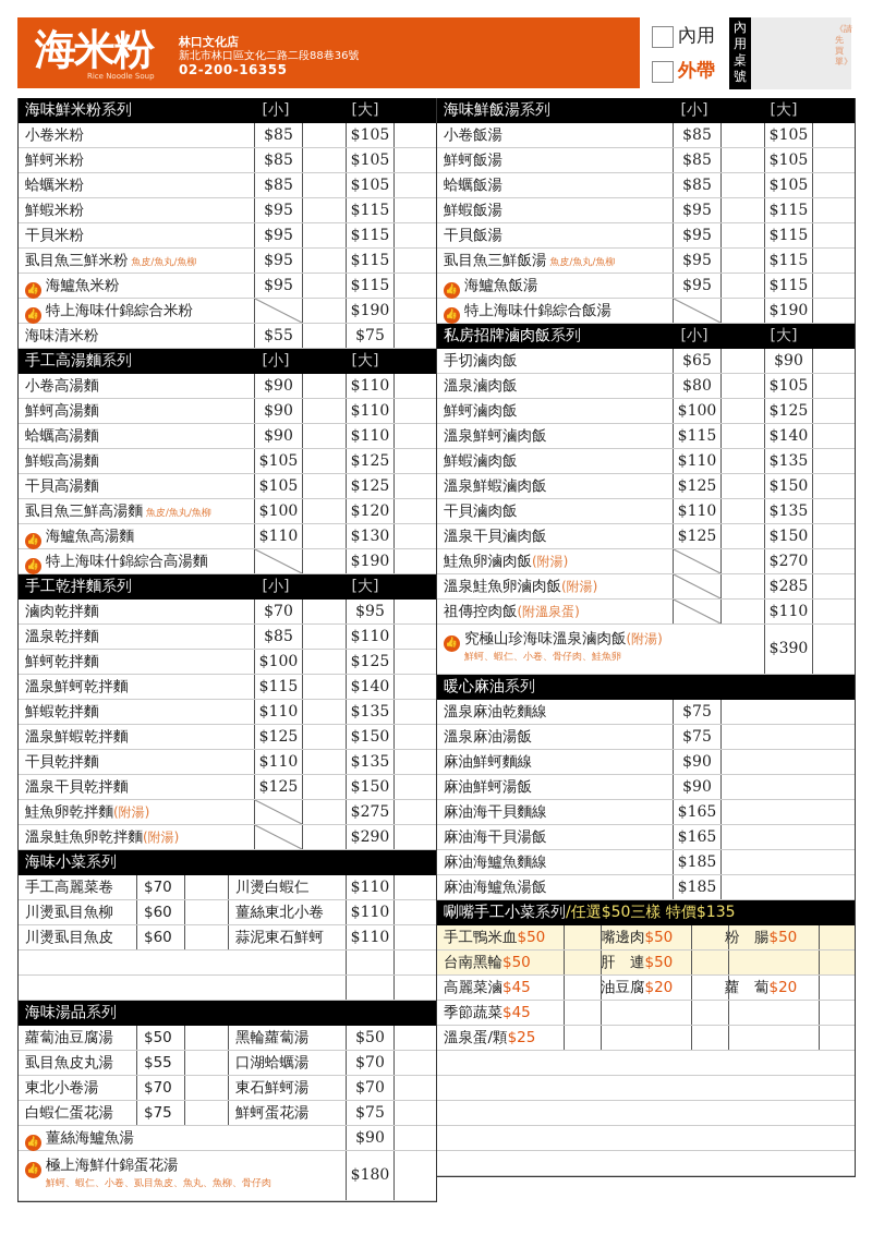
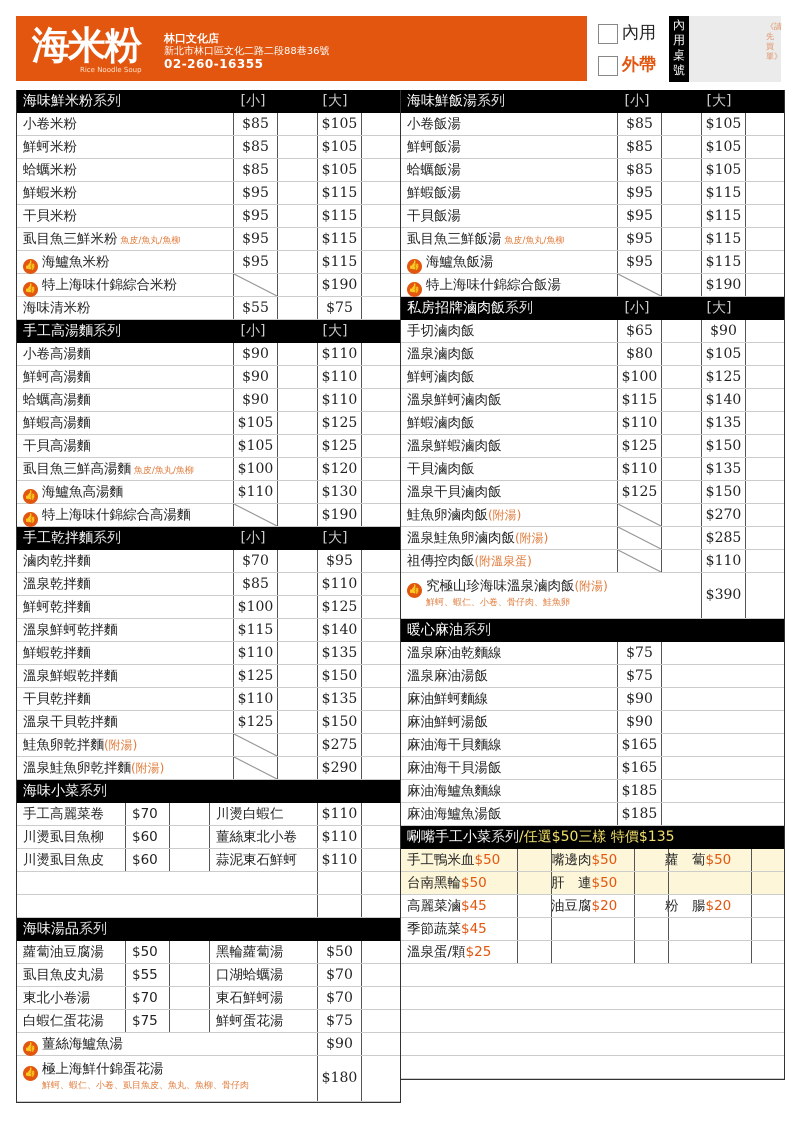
  海米粉
  Rice Noodle Soup
  林口文化店
  新北市林口區文化二路二段88巷36號
- 02-200-16355
+ 02-260-16355
  內用
  外帶
  內用桌號
  《請先買單》
  海味鮮米粉系列
  [小]
  [大]
  小卷米粉
  $85
  $105
  鮮蚵米粉
  $85
  $105
  蛤蠣米粉
  $85
  $105
  鮮蝦米粉
  $95
  $115
  干貝米粉
  $95
  $115
  虱目魚三鮮米粉 魚皮/魚丸/魚柳
  $95
  $115
  👍 海鱸魚米粉
  $95
  $115
  👍 特上海味什錦綜合米粉
  $190
  海味清米粉
  $55
  $75
  手工高湯麵系列
  [小]
  [大]
  小卷高湯麵
  $90
  $110
  鮮蚵高湯麵
  $90
  $110
  蛤蠣高湯麵
  $90
  $110
  鮮蝦高湯麵
  $105
  $125
  干貝高湯麵
  $105
  $125
  虱目魚三鮮高湯麵 魚皮/魚丸/魚柳
  $100
  $120
  👍 海鱸魚高湯麵
  $110
  $130
  👍 特上海味什錦綜合高湯麵
  $190
  手工乾拌麵系列
  [小]
  [大]
  滷肉乾拌麵
  $70
  $95
  溫泉乾拌麵
  $85
  $110
  鮮蚵乾拌麵
  $100
  $125
  溫泉鮮蚵乾拌麵
  $115
  $140
  鮮蝦乾拌麵
  $110
  $135
  溫泉鮮蝦乾拌麵
  $125
  $150
  干貝乾拌麵
  $110
  $135
  溫泉干貝乾拌麵
  $125
  $150
  鮭魚卵乾拌麵(附湯)
  $275
  溫泉鮭魚卵乾拌麵(附湯)
  $290
  海味小菜系列
  手工高麗菜卷
  $70
  川燙白蝦仁
  $110
  川燙虱目魚柳
  $60
  薑絲東北小卷
  $110
  川燙虱目魚皮
  $60
  蒜泥東石鮮蚵
  $110
  海味湯品系列
  蘿蔔油豆腐湯
  $50
  黑輪蘿蔔湯
  $50
  虱目魚皮丸湯
  $55
  口湖蛤蠣湯
  $70
  東北小卷湯
  $70
  東石鮮蚵湯
  $70
  白蝦仁蛋花湯
  $75
  鮮蚵蛋花湯
  $75
  👍 薑絲海鱸魚湯
  $90
  👍 極上海鮮什錦蛋花湯
  鮮蚵、蝦仁、小卷、虱目魚皮、魚丸、魚柳、骨仔肉
  $180
  海味鮮飯湯系列
  [小]
  [大]
  小卷飯湯
  $85
  $105
  鮮蚵飯湯
  $85
  $105
  蛤蠣飯湯
  $85
  $105
  鮮蝦飯湯
  $95
  $115
  干貝飯湯
  $95
  $115
  虱目魚三鮮飯湯 魚皮/魚丸/魚柳
  $95
  $115
  👍 海鱸魚飯湯
  $95
  $115
  👍 特上海味什錦綜合飯湯
  $190
  私房招牌滷肉飯系列
  [小]
  [大]
  手切滷肉飯
  $65
  $90
  溫泉滷肉飯
  $80
  $105
  鮮蚵滷肉飯
  $100
  $125
  溫泉鮮蚵滷肉飯
  $115
  $140
  鮮蝦滷肉飯
  $110
  $135
  溫泉鮮蝦滷肉飯
  $125
  $150
  干貝滷肉飯
  $110
  $135
  溫泉干貝滷肉飯
  $125
  $150
  鮭魚卵滷肉飯(附湯)
  $270
  溫泉鮭魚卵滷肉飯(附湯)
  $285
  祖傳控肉飯(附溫泉蛋)
  $110
  👍 究極山珍海味溫泉滷肉飯(附湯)
  鮮蚵、蝦仁、小卷、骨仔肉、鮭魚卵
  $390
  暖心麻油系列
  溫泉麻油乾麵線
  $75
  溫泉麻油湯飯
  $75
  麻油鮮蚵麵線
  $90
  麻油鮮蚵湯飯
  $90
  麻油海干貝麵線
  $165
  麻油海干貝湯飯
  $165
  麻油海鱸魚麵線
  $185
  麻油海鱸魚湯飯
  $185
  唰嘴手工小菜系列/任選$50三樣 特價$135
  手工鴨米血$50
  嘴邊肉$50
- 粉 腸$50
+ 蘿 蔔$50
  台南黑輪$50
  肝 連$50
  高麗菜滷$45
  油豆腐$20
- 蘿 蔔$20
+ 粉 腸$20
  季節蔬菜$45
  溫泉蛋/顆$25
